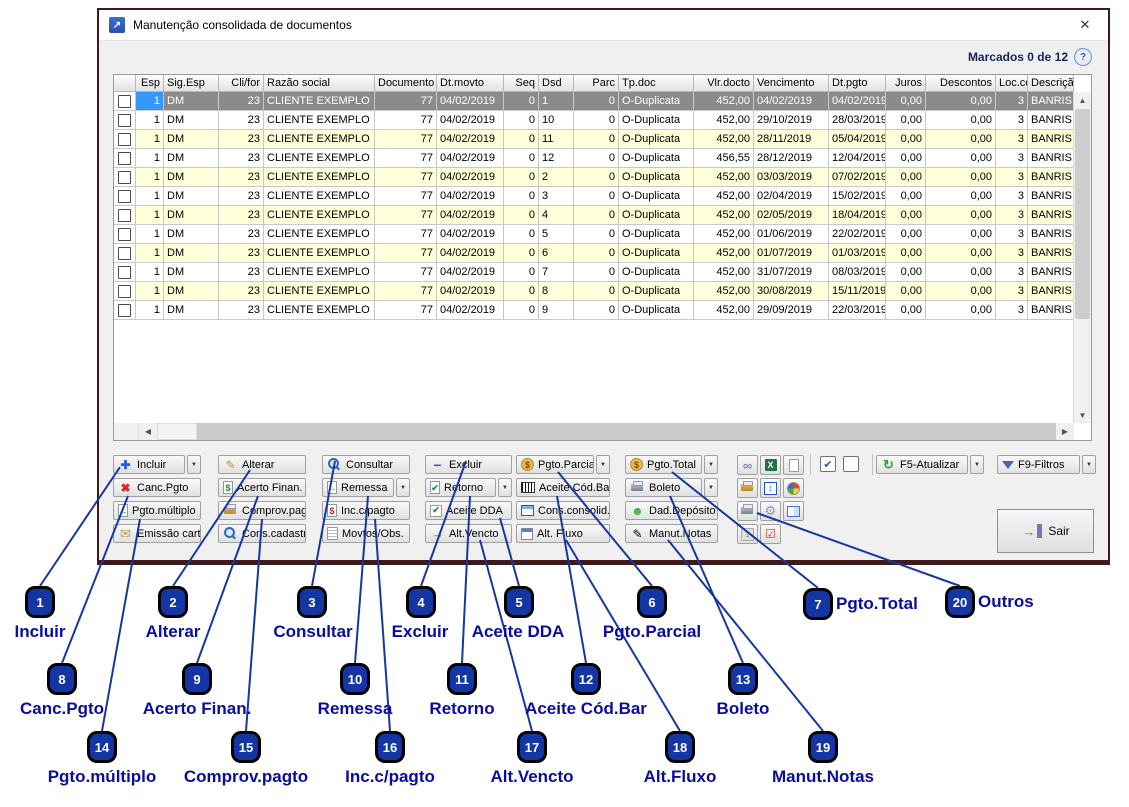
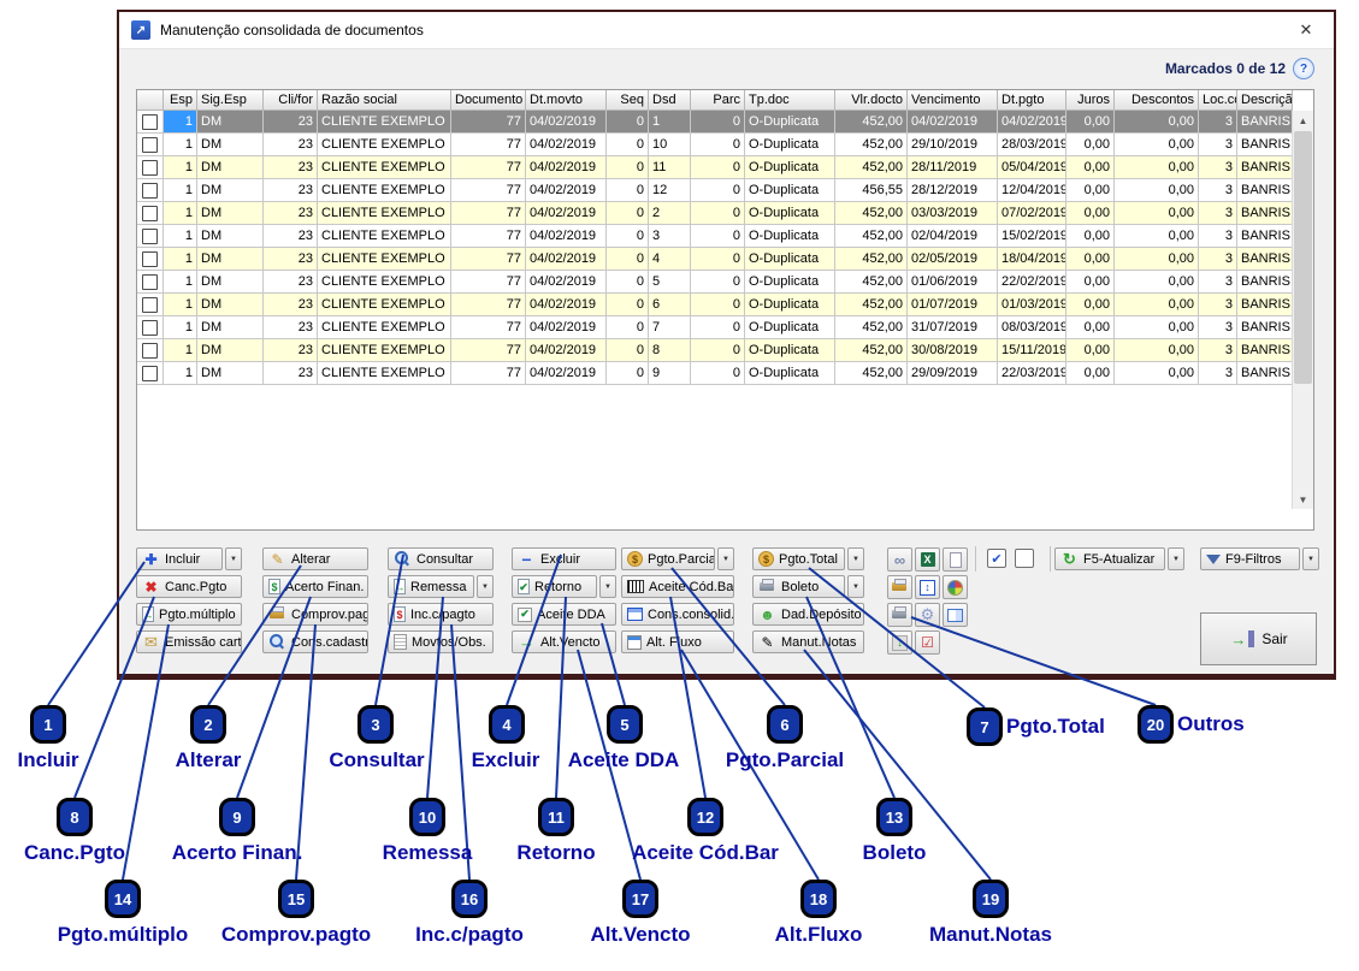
  ↗
  Manutenção consolidada de documentos
  ✕
  Marcados 0 de 12
  ?
  Esp
  Sig.Esp
  Cli/for
  Razão social
  Documento
  Dt.movto
  Seq
  Dsd
  Parc
  Tp.doc
  Vlr.docto
  Vencimento
  Dt.pgto
  Juros
  Descontos
  Loc.c
  Descriçã
  1
  DM
  23
  CLIENTE EXEMPLO
  77
  04/02/2019
  0
  1
  0
  O-Duplicata
  452,00
  04/02/2019
  04/02/2019
  0,00
  0,00
  3
  BANRIS
  1
  DM
  23
  CLIENTE EXEMPLO
  77
  04/02/2019
  0
  10
  0
  O-Duplicata
  452,00
  29/10/2019
  28/03/2019
  0,00
  0,00
  3
  BANRIS
  1
  DM
  23
  CLIENTE EXEMPLO
  77
  04/02/2019
  0
  11
  0
  O-Duplicata
  452,00
  28/11/2019
  05/04/2019
  0,00
  0,00
  3
  BANRIS
  1
  DM
  23
  CLIENTE EXEMPLO
  77
  04/02/2019
  0
  12
  0
  O-Duplicata
  456,55
  28/12/2019
  12/04/2019
  0,00
  0,00
  3
  BANRIS
  1
  DM
  23
  CLIENTE EXEMPLO
  77
  04/02/2019
  0
  2
  0
  O-Duplicata
  452,00
  03/03/2019
  07/02/2019
  0,00
  0,00
  3
  BANRIS
  1
  DM
  23
  CLIENTE EXEMPLO
  77
  04/02/2019
  0
  3
  0
  O-Duplicata
  452,00
  02/04/2019
  15/02/2019
  0,00
  0,00
  3
  BANRIS
  1
  DM
  23
  CLIENTE EXEMPLO
  77
  04/02/2019
  0
  4
  0
  O-Duplicata
  452,00
  02/05/2019
  18/04/2019
  0,00
  0,00
  3
  BANRIS
  1
  DM
  23
  CLIENTE EXEMPLO
  77
  04/02/2019
  0
  5
  0
  O-Duplicata
  452,00
  01/06/2019
  22/02/2019
  0,00
  0,00
  3
  BANRIS
  1
  DM
  23
  CLIENTE EXEMPLO
  77
  04/02/2019
  0
  6
  0
  O-Duplicata
  452,00
  01/07/2019
  01/03/2019
  0,00
  0,00
  3
  BANRIS
  1
  DM
  23
  CLIENTE EXEMPLO
  77
  04/02/2019
  0
  7
  0
  O-Duplicata
  452,00
  31/07/2019
  08/03/2019
  0,00
  0,00
  3
  BANRIS
  1
  DM
  23
  CLIENTE EXEMPLO
  77
  04/02/2019
  0
  8
  0
  O-Duplicata
  452,00
  30/08/2019
  15/11/2019
  0,00
  0,00
  3
  BANRIS
  1
  DM
  23
  CLIENTE EXEMPLO
  77
  04/02/2019
  0
  9
  0
  O-Duplicata
  452,00
  29/09/2019
  22/03/2019
  0,00
  0,00
  3
  BANRIS
  ▲
  ▼
- ◀
- ▶
  ✚
  Incluir
  ✎
  Alterar
  Consultar
  −
  Exluir
  $
  Pgto.Parcia
  $
  Pgto.Total
  ✖
  Canc.Pgto
  $
  Acerto Finan.
  →
  Remessa
  ✔
  Retorno
  Aceite Cód.Ba
  Boleto
  Pgto.múltiplo
  Cmprov.pag
  $
  Inc.c/pagto
  ✔
  Aceie DDA
  Cons.consolid.
  ☻
  Dad.epósito
  ✉
  Emissão cart
  Cons.cadastr
  Movos/Obs.
  →
  Alt.encto
  Alt. Fuxo
  ✎
  Manut.otas
  ∞
  X
  ↕
  ⚙
  ↓
  ☑
  ✔
  ↻
  F5-Atualizar
  F9-Filtros
  →
  Sair
  1
  Incluir
  2
  Alterar
  3
  Consultar
  4
  Excluir
  5
  Aceite DDA
  6
  Pgto.Parcial
  7
  Pgto.Total
  20
  Outros
  8
  Canc.Pgto
  9
  Acerto Finan.
  10
  Remessa
  11
  Retorno
  12
  Aceite Cód.Bar
  13
  Boleto
  14
  Pgto.múltiplo
  15
  Comprov.pagto
  16
  Inc.c/pagto
  17
  Alt.Vencto
  18
  Alt.Fluxo
  19
  Manut.Notas
